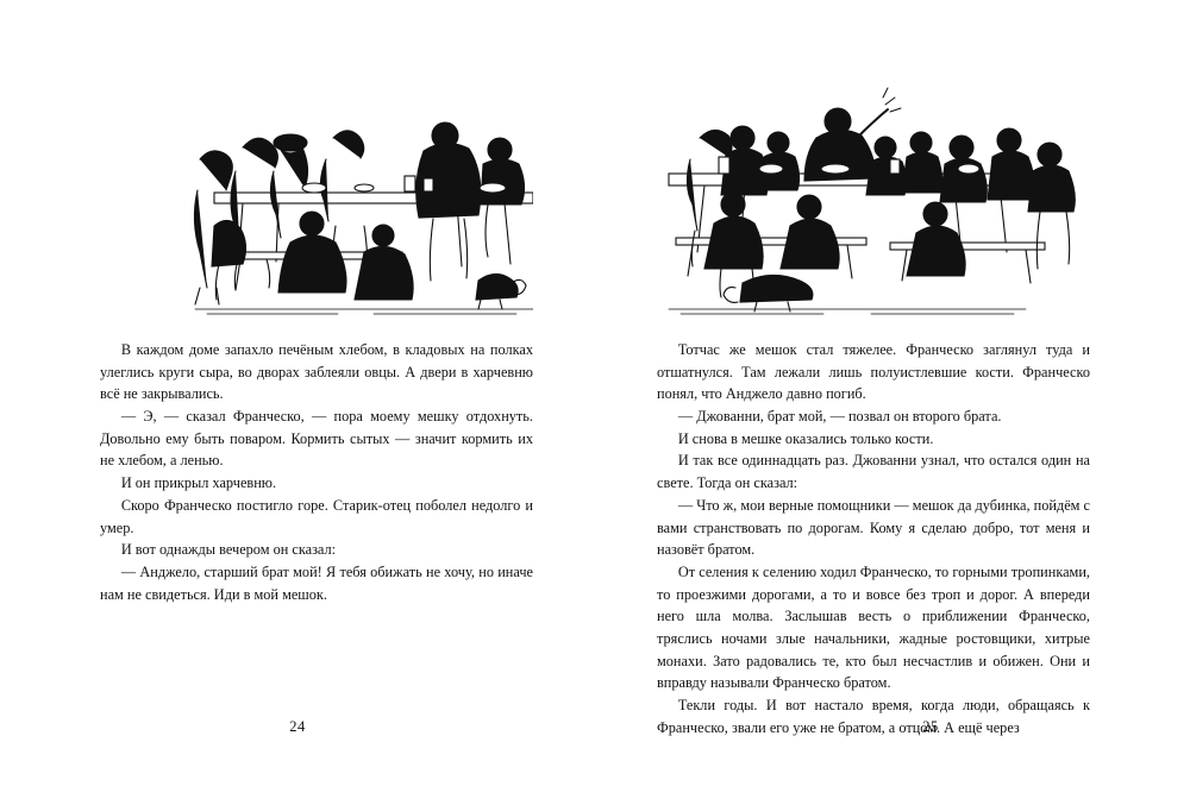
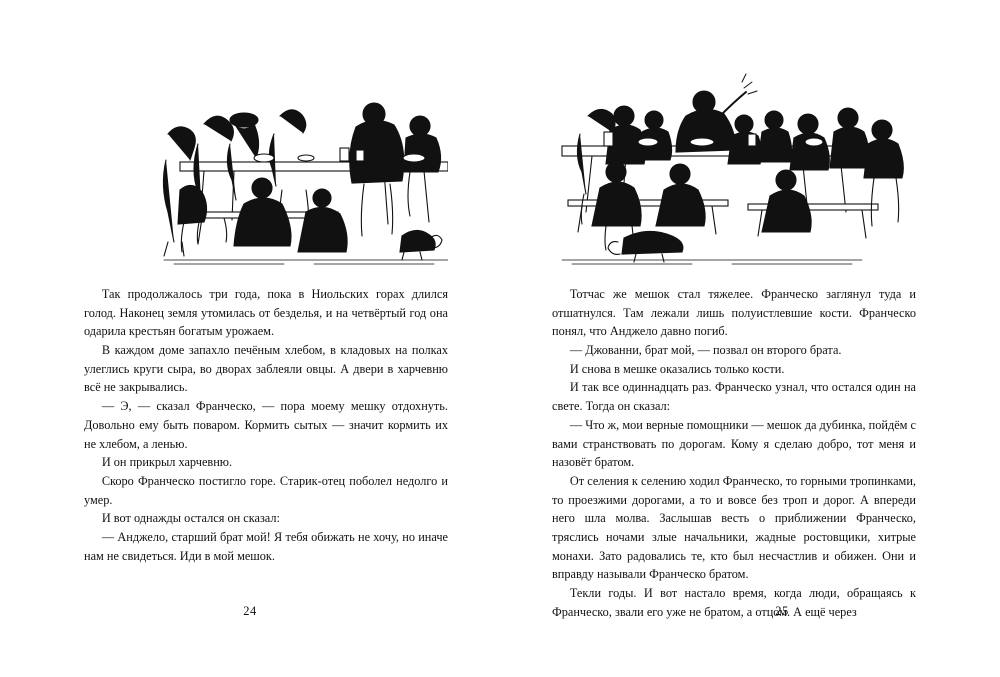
+ Так продолжалось три года, пока в Ниольских горах длился голод. Наконец земля утомилась от безделья, и на четвёртый год она одарила крестьян богатым урожаем.
  В каждом доме запахло печёным хлебом, в кладовых на полках улеглись круги сыра, во дворах заблеяли овцы. А двери в харчевню всё не закрывались.
  — Э, — сказал Франческо, — пора моему мешку отдохнуть. Довольно ему быть поваром. Кормить сытых — значит кормить их не хлебом, а ленью.
  И он прикрыл харчевню.
  Скоро Франческо постигло горе. Старик-отец поболел недолго и умер.
- И вот однажды вечером он сказал:
+ И вот однажды остался он сказал:
  — Анджело, старший брат мой! Я тебя обижать не хочу, но иначе нам не свидеться. Иди в мой мешок.
  24
  Тотчас же мешок стал тяжелее. Франческо заглянул туда и отшатнулся. Там лежали лишь полуистлевшие кости. Франческо понял, что Анджело давно погиб.
  — Джованни, брат мой, — позвал он второго брата.
  И снова в мешке оказались только кости.
- И так все одиннадцать раз. Джованни узнал, что остался один на свете. Тогда он сказал:
+ И так все одиннадцать раз. Франческо узнал, что остался один на свете. Тогда он сказал:
  — Что ж, мои верные помощники — мешок да дубинка, пойдём с вами странствовать по дорогам. Кому я сделаю добро, тот меня и назовёт братом.
  От селения к селению ходил Франческо, то горными тропинками, то проезжими дорогами, а то и вовсе без троп и дорог. А впереди него шла молва. Заслышав весть о приближении Франческо, тряслись ночами злые начальники, жадные ростовщики, хитрые монахи. Зато радовались те, кто был несчастлив и обижен. Они и вправду называли Франческо братом.
  Текли годы. И вот настало время, когда люди, обращаясь к Франческо, звали его уже не братом, а отцом. А ещё через
  25
